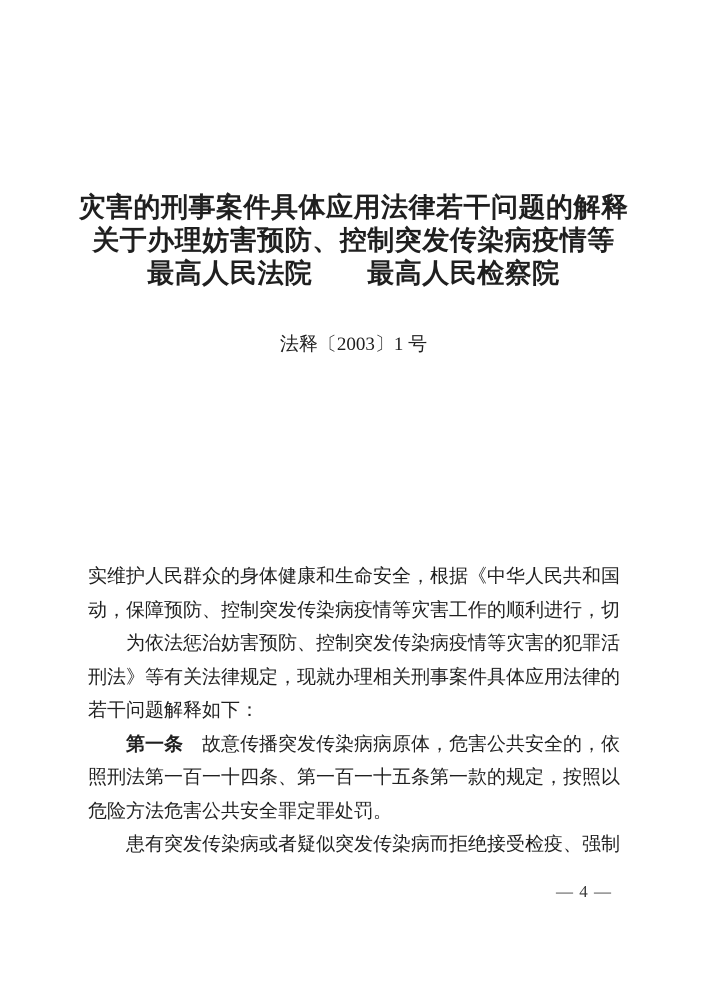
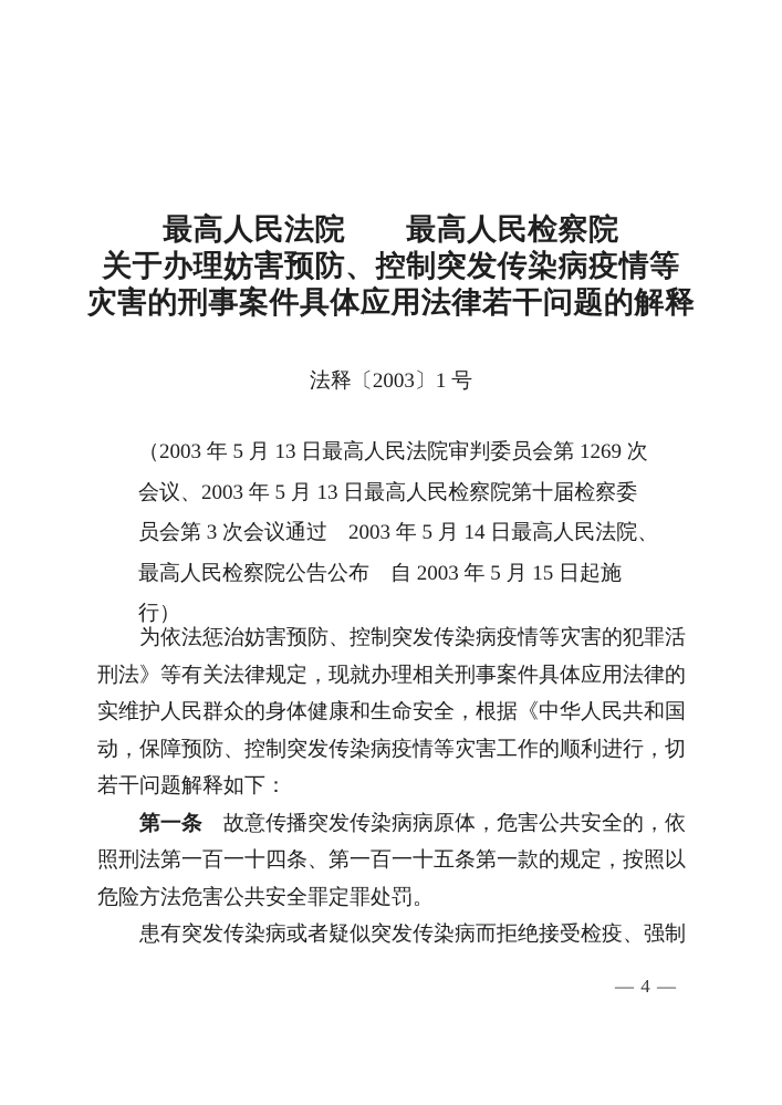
- 灾害的刑事案件具体应用法律若干问题的解释
+ 最高人民法院 最高人民检察院
  关于办理妨害预防、控制突发传染病疫情等
- 最高人民法院 最高人民检察院
+ 灾害的刑事案件具体应用法律若干问题的解释
  法释〔2003〕1 号
+ （2003 年 5 月 13 日最高人民法院审判委员会第 1269 次
+ 会议、2003 年 5 月 13 日最高人民检察院第十届检察委
+ 员会第 3 次会议通过 2003 年 5 月 14 日最高人民法院、
+ 最高人民检察院公告公布 自 2003 年 5 月 15 日起施行）
- 实维护人民群众的身体健康和生命安全，根据《中华人民共和国
+ 为依法惩治妨害预防、控制突发传染病疫情等灾害的犯罪活
- 动，保障预防、控制突发传染病疫情等灾害工作的顺利进行，切
+ 刑法》等有关法律规定，现就办理相关刑事案件具体应用法律的
- 为依法惩治妨害预防、控制突发传染病疫情等灾害的犯罪活
+ 实维护人民群众的身体健康和生命安全，根据《中华人民共和国
- 刑法》等有关法律规定，现就办理相关刑事案件具体应用法律的
+ 动，保障预防、控制突发传染病疫情等灾害工作的顺利进行，切
  若干问题解释如下：
  第一条 故意传播突发传染病病原体，危害公共安全的，依
  照刑法第一百一十四条、第一百一十五条第一款的规定，按照以
  危险方法危害公共安全罪定罪处罚。
  患有突发传染病或者疑似突发传染病而拒绝接受检疫、强制
  — 4 —
